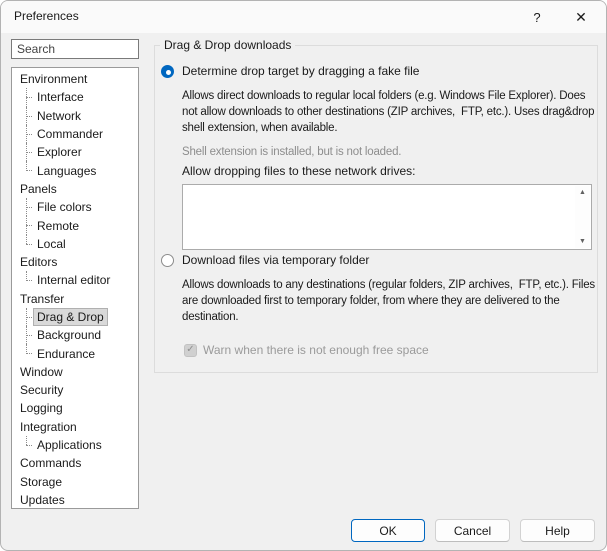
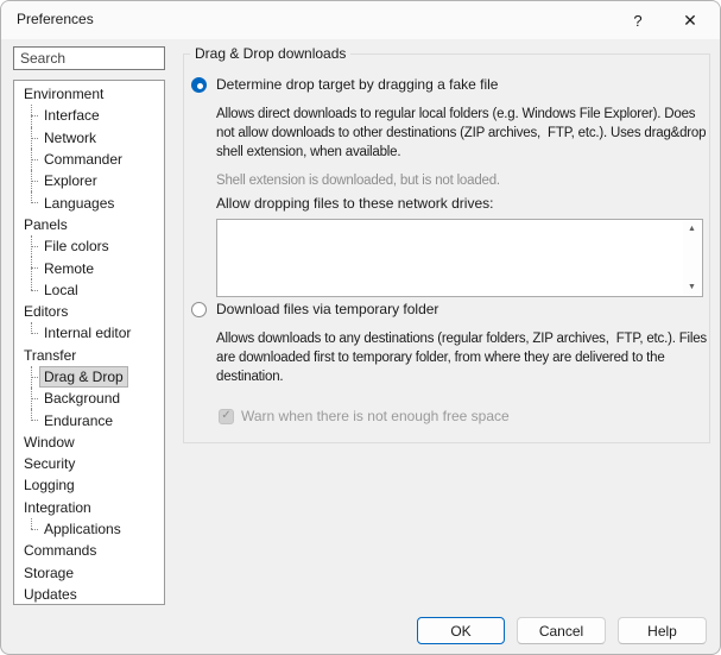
  Preferences
  ?
  ✕
  Search
  Environment
  Interface
  Network
  Commander
  Explorer
  Languages
  Panels
  File colors
  Remote
  Local
  Editors
  Internal editor
  Transfer
  Drag & Drop
  Background
  Endurance
  Window
  Security
  Logging
  Integration
  Applications
  Commands
  Storage
  Updates
  Drag & Drop downloads
  Determine drop target by dragging a fake file
  Allows direct downloads to regular local folders (e.g. Windows File Explorer). Does not allow downloads to other destinations (ZIP archives, FTP, etc.). Uses drag&drop shell extension, when available.
- Shell extension is installed, but is not loaded.
+ Shell extension is downloaded, but is not loaded.
  Allow dropping files to these network drives:
  Download files via temporary folder
  Allows downloads to any destinations (regular folders, ZIP archives, FTP, etc.). Files are downloaded first to temporary folder, from where they are delivered to the destination.
  ✓
  Warn when there is not enough free space
  OK
  Cancel
  Help
